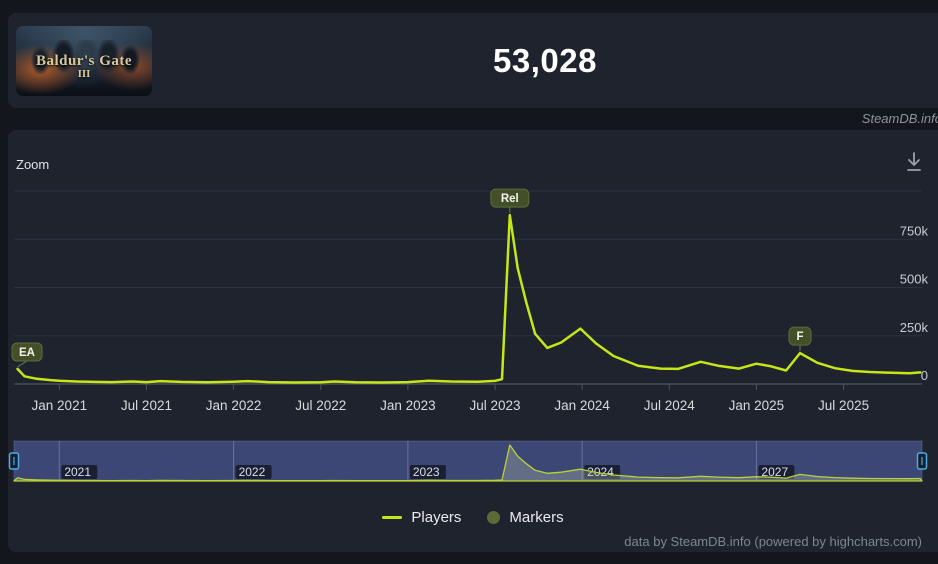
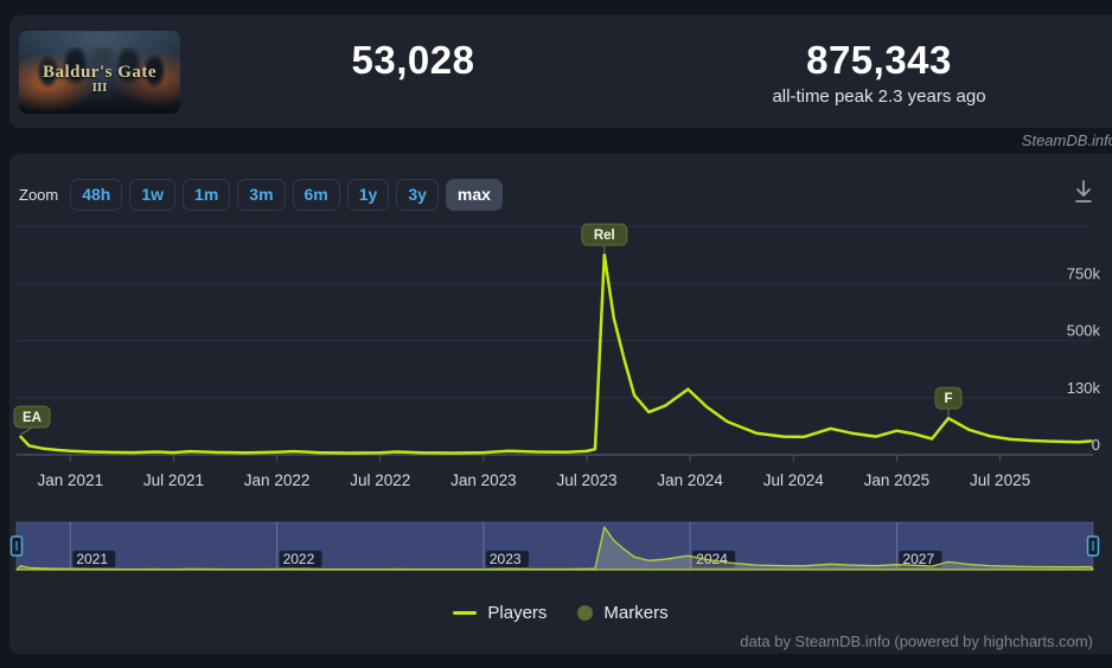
  Baldur's Gate
  III
  53,028
+ 875,343
+ all-time peak 2.3 years ago
  SteamDB.inf
  Zoom
+ 48h 1w 1m 3m 6m 1y 3y max
  0
- 250k
+ 130k
  500k
  750k
  Jan 2021
  Jul 2021
  Jan 2022
  Jul 2022
  Jan 2023
  Jul 2023
  Jan 2024
  Jul 2024
  Jan 2025
  Jul 2025
  EA
  Rel
  F
  2021
  2022
  2023
  2024
  2027
  Players
  Markers
  data by SteamDB.info (powered by highcharts.com)
